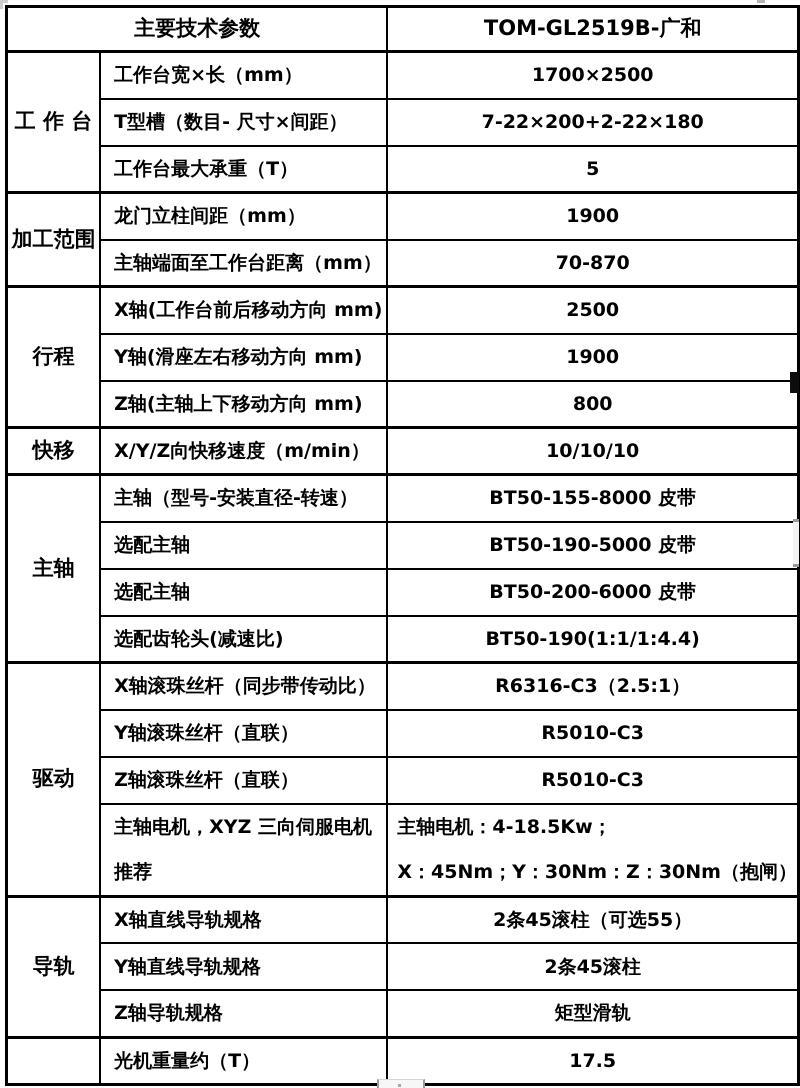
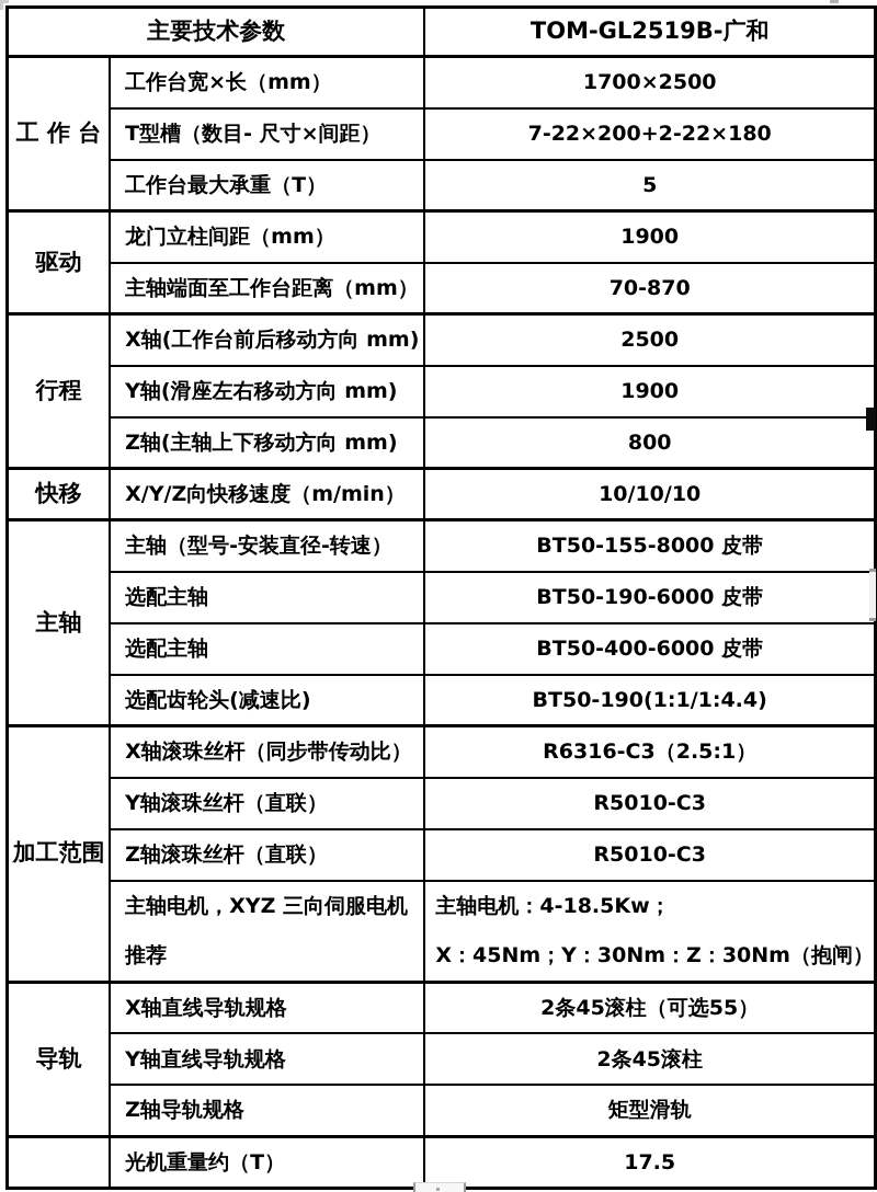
  主要技术参数	TOM-GL2519B-广和
  工 作 台	工作台宽×长（mm）	1700×2500
  T型槽（数目- 尺寸×间距）	7-22×200+2-22×180
  工作台最大承重（T）	5
- 加工范围	龙门立柱间距（mm）	1900
+ 驱动	龙门立柱间距（mm）	1900
  主轴端面至工作台距离（mm）	70-870
  行程	X轴(工作台前后移动方向 mm)	2500
  Y轴(滑座左右移动方向 mm)	1900
  Z轴(主轴上下移动方向 mm)	800
  快移	X/Y/Z向快移速度（m/min）	10/10/10
  主轴	主轴（型号-安装直径-转速）	BT50-155-8000 皮带
- 选配主轴	BT50-190-5000 皮带
+ 选配主轴	BT50-190-6000 皮带
- 选配主轴	BT50-200-6000 皮带
+ 选配主轴	BT50-400-6000 皮带
  选配齿轮头(减速比)	BT50-190(1:1/1:4.4)
- 驱动	X轴滚珠丝杆（同步带传动比）	R6316-C3（2.5:1）
+ 加工范围	X轴滚珠丝杆（同步带传动比）	R6316-C3（2.5:1）
  Y轴滚珠丝杆（直联）	R5010-C3
  Z轴滚珠丝杆（直联）	R5010-C3
  主轴电机，XYZ 三向伺服电机推荐	主轴电机：4-18.5Kw； X：45Nm；Y：30Nm：Z：30Nm（抱闸）
  导轨	X轴直线导轨规格	2条45滚柱（可选55）
  Y轴直线导轨规格	2条45滚柱
  Z轴导轨规格	矩型滑轨
  	光机重量约（T）	17.5
